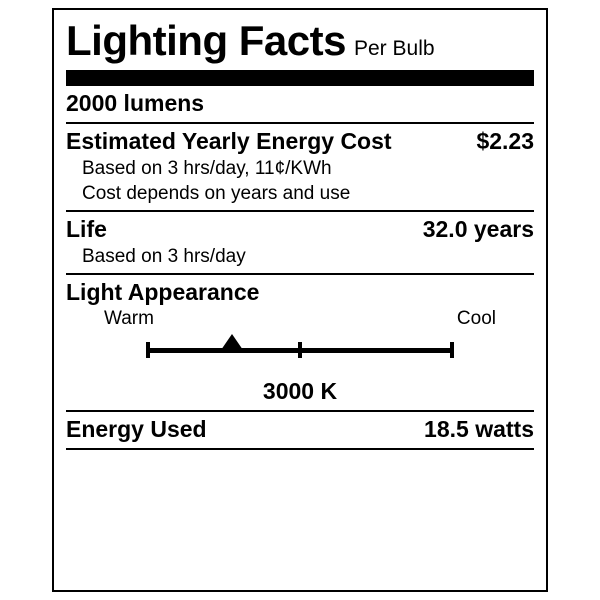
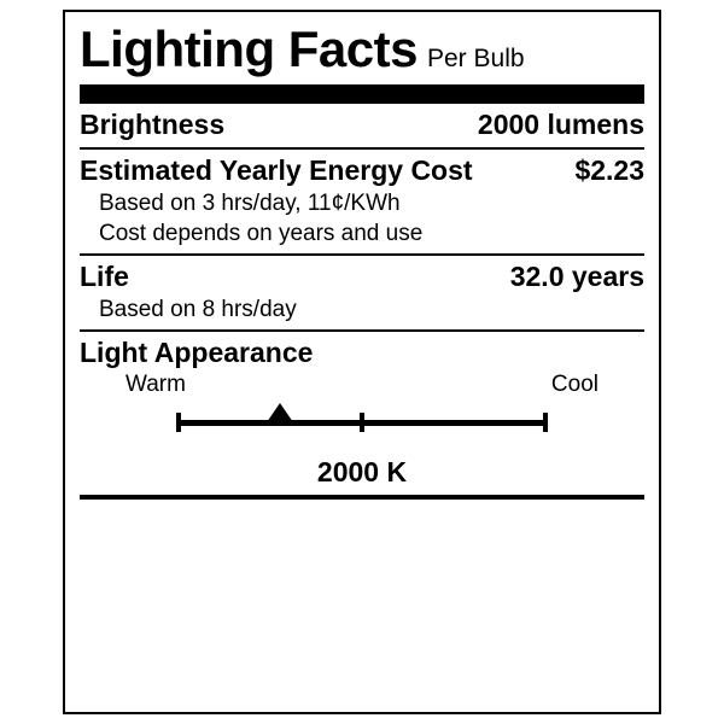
  Lighting Facts
  Per Bulb
+ Brightness
  2000 lumens
  Estimated Yearly Energy Cost
  $2.23
  Based on 3 hrs/day, 11¢/KWh
  Cost depends on years and use
  Life
  32.0 years
- Based on 3 hrs/day
+ Based on 8 hrs/day
  Light Appearance
  Warm
  Cool
- 3000 K
+ 2000 K
- Energy Used
- 18.5 watts
